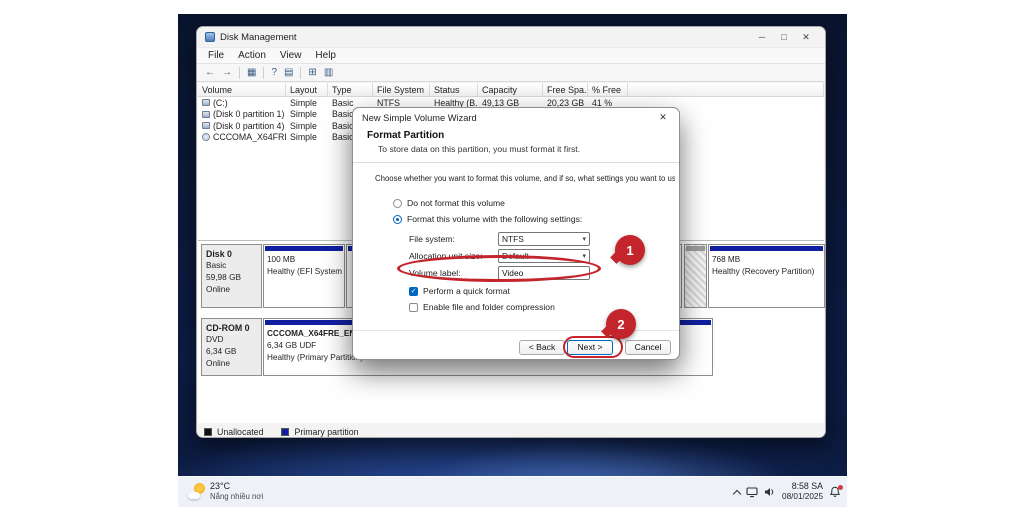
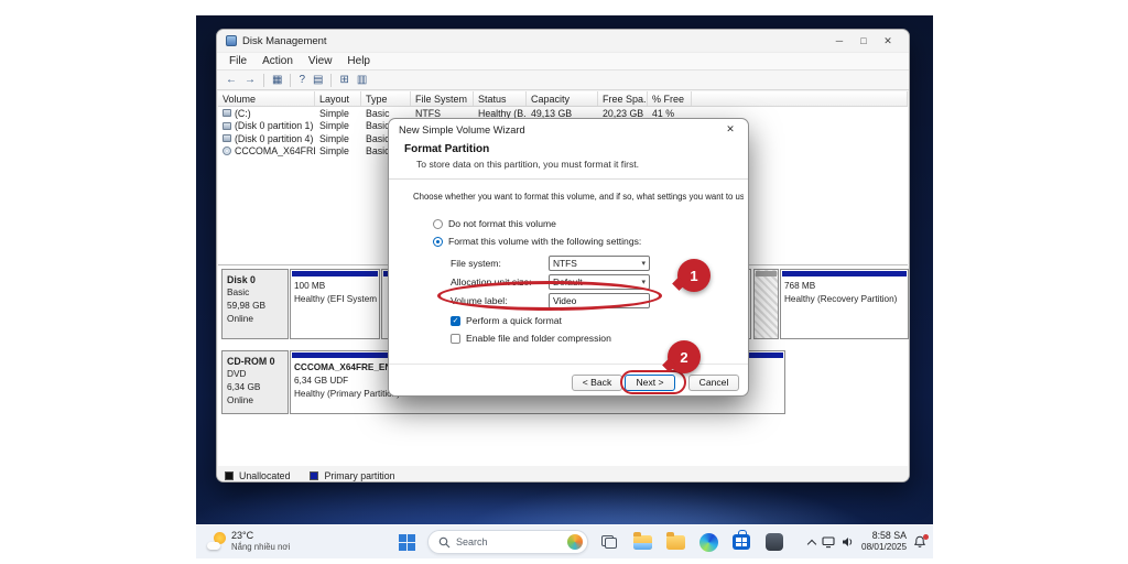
  Disk Management
  ─
  □
  ✕
  File
  Action
  View
  Help
  ←
  →
  ▦
  ?
  ▤
  ⊞
  ▥
  Volume
  Layout
  Type
  File System
  Status
  Capacity
  Free Spa..
  % Free
  (C:)
  Simple
  Basic
  NTFS
  Healthy (B.
  49,13 GB
  20,23 GB
  41 %
  (Disk 0 partition 1)
  Simple
  Basi
  (Disk 0 partition 4)
  Simple
  Basi
  CCCOMA_X64FR
  Simple
  Basi
  Disk 0
  Basic
  59,98 GB
  Online
  100 MB
  Healthy (EFI System
  768 MB
  Healthy (Recovery Partition)
  CD-ROM 0
  DVD
  6,34 GB
  Online
  CCCOMA_X64FRE_E
  6,34 GB UDF
  Healthy (Primary Partiti
  Unallocated
  Primary partition
  New Simple Volume Wizard
  ✕
  Format Partition
  To store data on this partition, you must format it first.
  Choose whether you want to format this volume, and if so, what settings you want to us
  Do not format this volume
  Format this volume with the following settings:
  File system:
  NTFS
  Allocation unit size:
  Default
  Volume label:
  Video
  Perform a quick format
  Enable file and folder compression
  < Back
  Next >
  Cancel
  1
  2
  23°C
  Nắng nhiều nơi
+ Search
  8:58 SA
  08/01/2025
